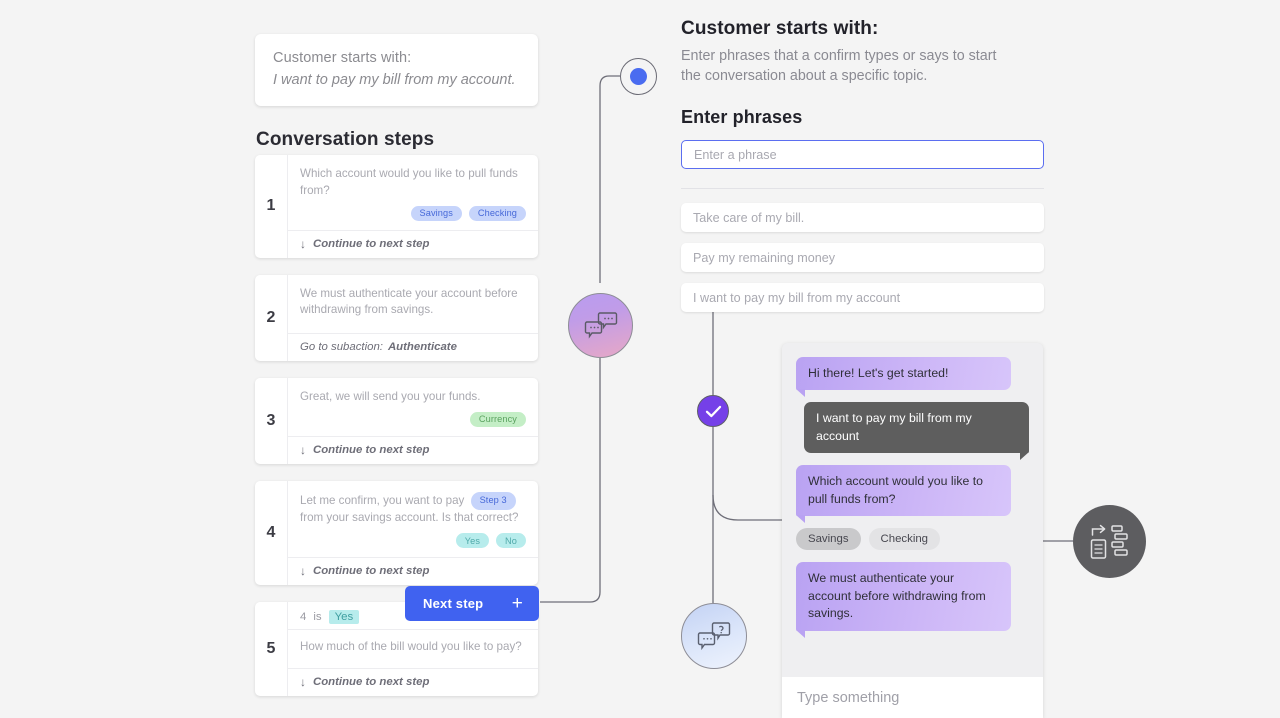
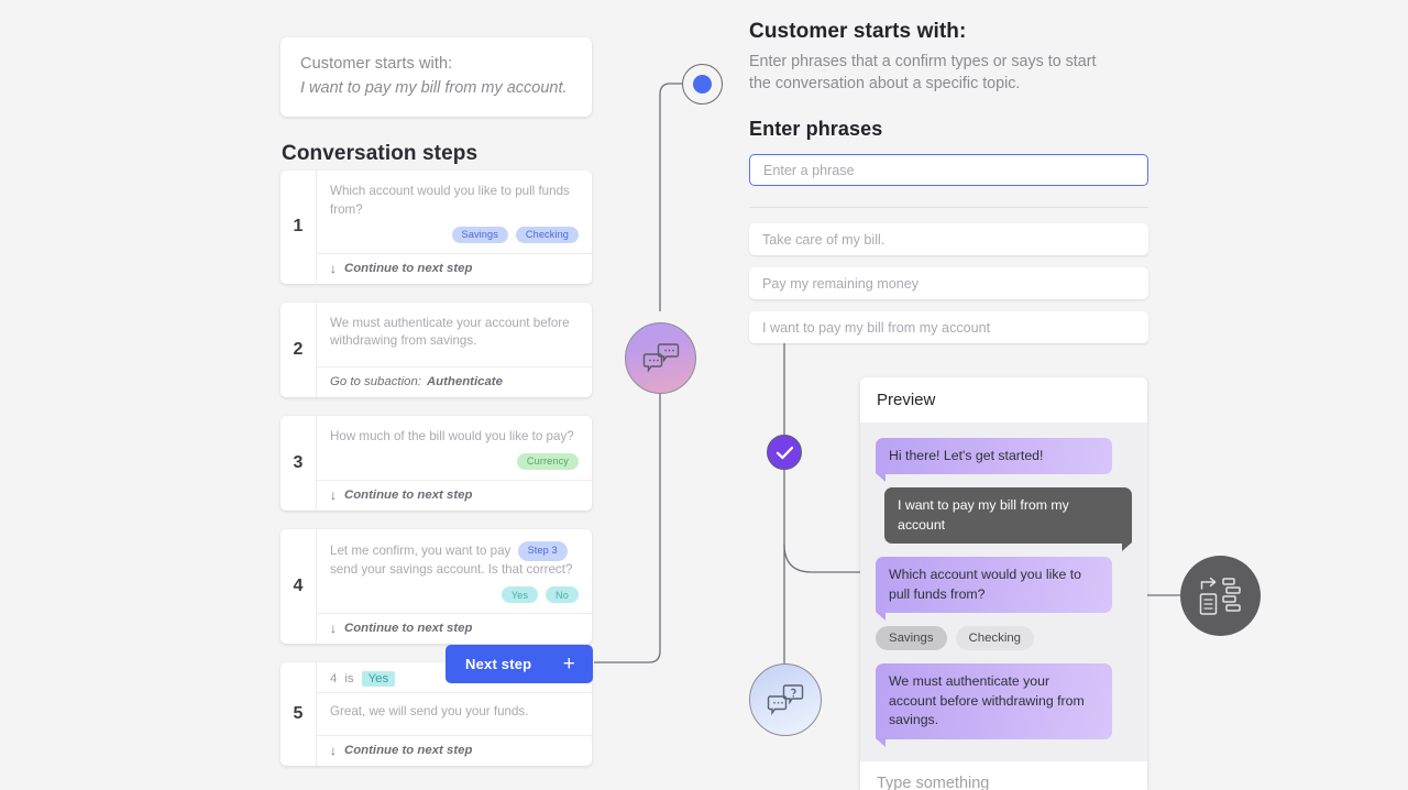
  Customer starts with:
  I want to pay my bill from my account.
  Conversation steps
  1
  Which account would you like to pull funds from?
  Savings
  Checking
  ↓
  Continue to next step
  2
  We must authenticate your account before withdrawing from savings.
  Go to subaction:
  Authenticate
  3
- Great, we will send you your funds.
+ How much of the bill would you like to pay?
  Currency
  ↓
  Continue to next step
  4
- Let me confirm, you want to pay Step 3 from your savings account. Is that correct?
+ Let me confirm, you want to pay Step 3 send your savings account. Is that correct?
  Yes
  No
  ↓
  Continue to next step
  5
  4
  is
  Yes
- How much of the bill would you like to pay?
+ Great, we will send you your funds.
  ↓
  Continue to next step
  Next step
  +
  Customer starts with:
  Enter phrases that a confirm types or says to start the conversation about a specific topic.
  Enter phrases
  Enter a phrase
  Take care of my bill.
  Pay my remaining money
  I want to pay my bill from my account
+ Preview
  Hi there! Let's get started!
  I want to pay my bill from my account
  Which account would you like to pull funds from?
  Savings
  Checking
  We must authenticate your account before withdrawing from savings.
  Type something
